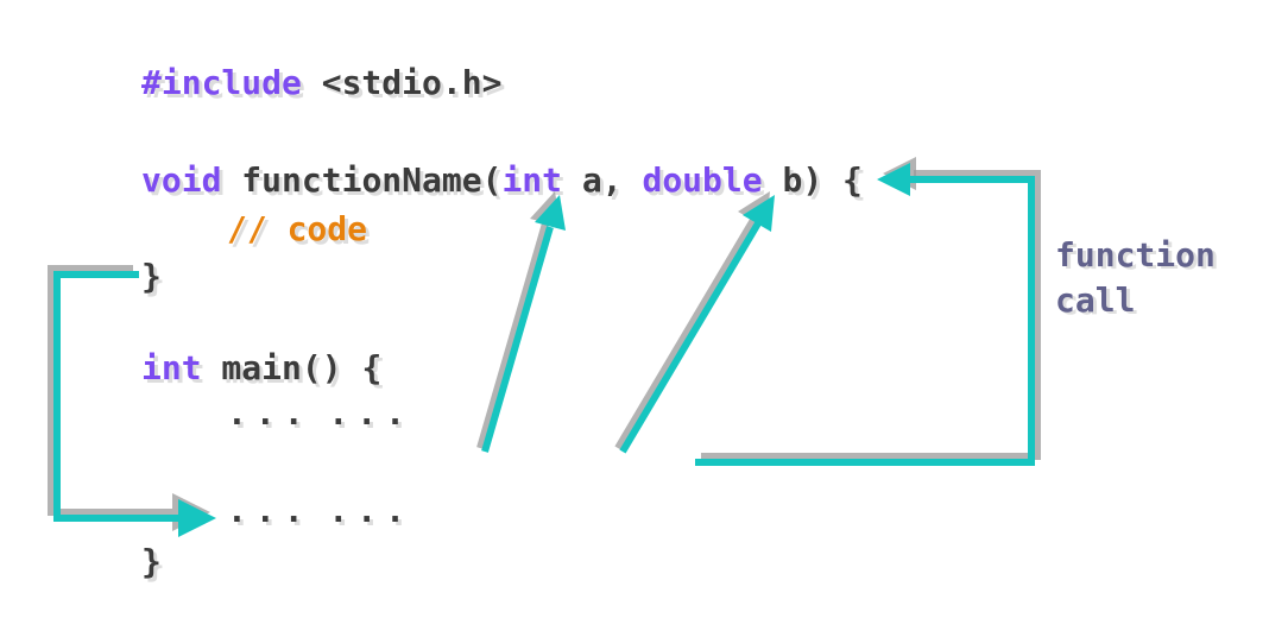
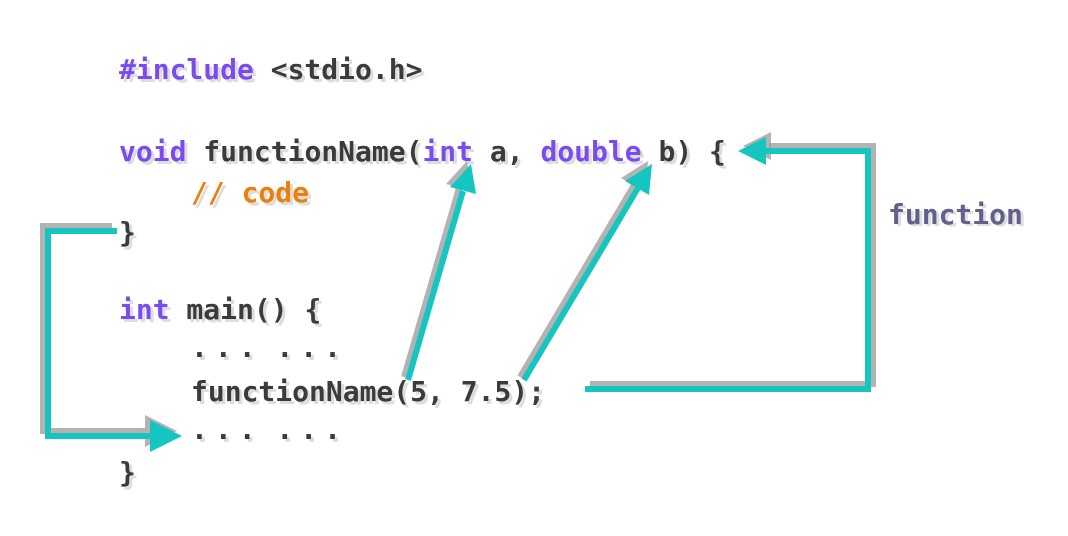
  #include <stdio.h>
  void functionName(int a, double b) {
  // code
  }
  int main() {
  ... ...
+ functionName(5, 7.5);
  ... ...
  }
  function
- call
